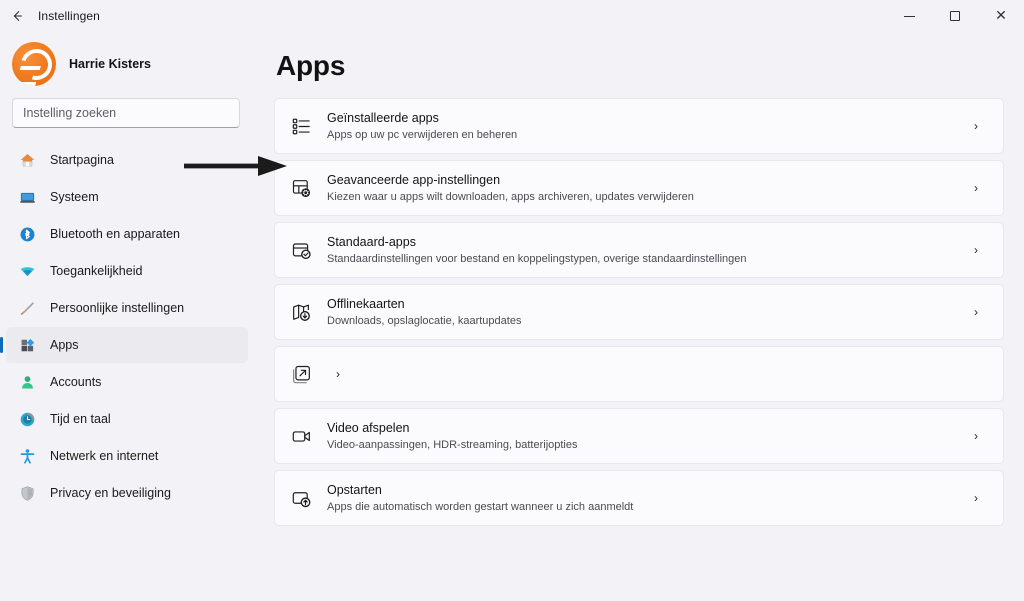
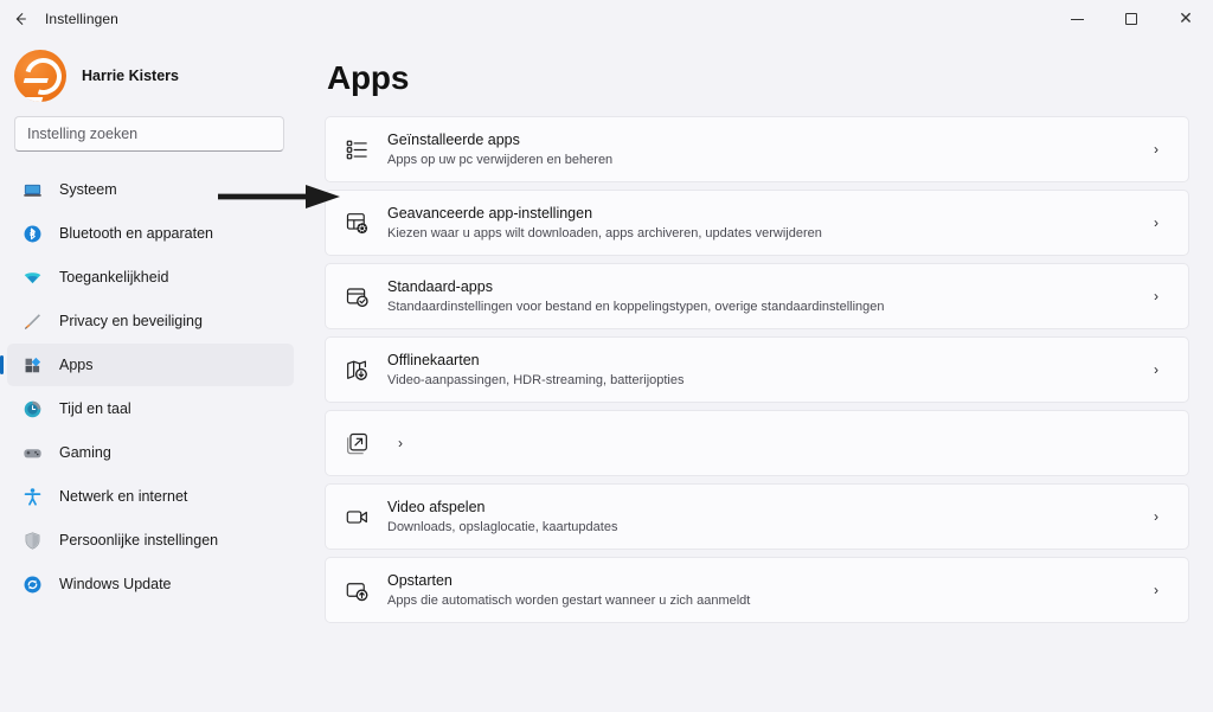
  Instellingen
  ✕
  Harrie Kisters
  Instelling zoeken
- Startpagina
  Systeem
  Bluetooth en apparaten
  Toegankelijkheid
- Persoonlijke instellingen
+ Privacy en beveiliging
  Apps
- Accounts
  Tijd en taal
+ Gaming
  Netwerk en internet
- Privacy en beveiliging
+ Persoonlijke instellingen
+ Windows Update
  Apps
  Geïnstalleerde apps
  Apps op uw pc verwijderen en beheren
  ›
  Geavanceerde app-instellingen
  Kiezen waar u apps wilt downloaden, apps archiveren, updates verwijderen
  ›
  Standaard-apps
  Standaardinstellingen voor bestand en koppelingstypen, overige standaardinstellingen
  ›
  Offlinekaarten
- Downloads, opslaglocatie, kaartupdates
+ Video-aanpassingen, HDR-streaming, batterijopties
  ›
  ›
  Video afspelen
- Video-aanpassingen, HDR-streaming, batterijopties
+ Downloads, opslaglocatie, kaartupdates
  ›
  Opstarten
  Apps die automatisch worden gestart wanneer u zich aanmeldt
  ›
